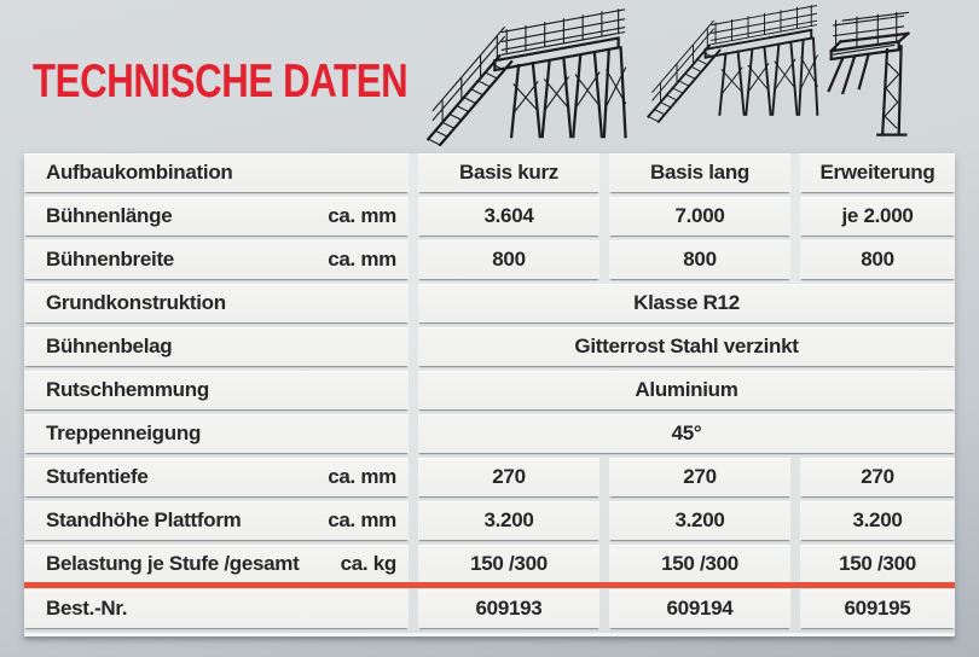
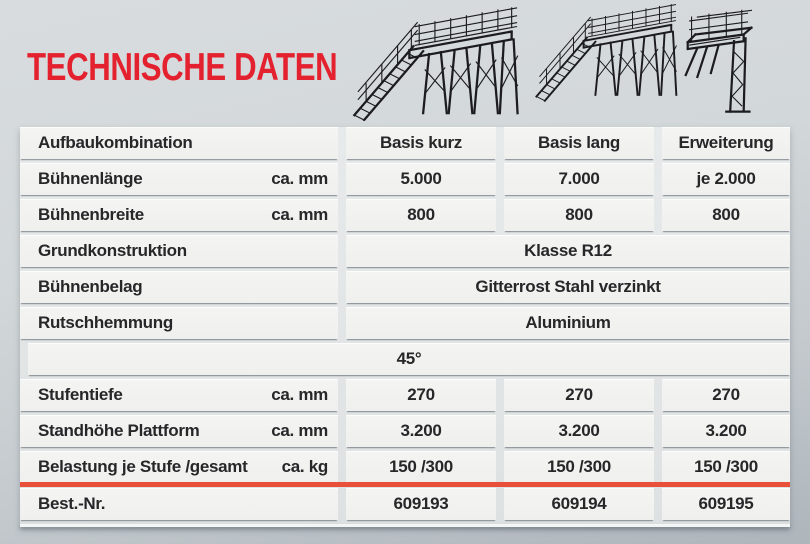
  TECHNISCHE DATEN
  Aufbaukombination
  Basis kurz
  Basis lang
  Erweiterung
  Bühnenlänge
  ca. mm
- 3.604
+ 5.000
  7.000
  je 2.000
  Bühnenbreite
  ca. mm
  800
  800
  800
  Grundkonstruktion
  Klasse R12
  Bühnenbelag
  Gitterrost Stahl verzinkt
  Rutschhemmung
  Aluminium
- Treppenneigung
  45°
  Stufentiefe
  ca. mm
  270
  270
  270
  Standhöhe Plattform
  ca. mm
  3.200
  3.200
  3.200
  Belastung je Stufe /gesamt
  ca. kg
  150 /300
  150 /300
  150 /300
  Best.-Nr.
  609193
  609194
  609195
